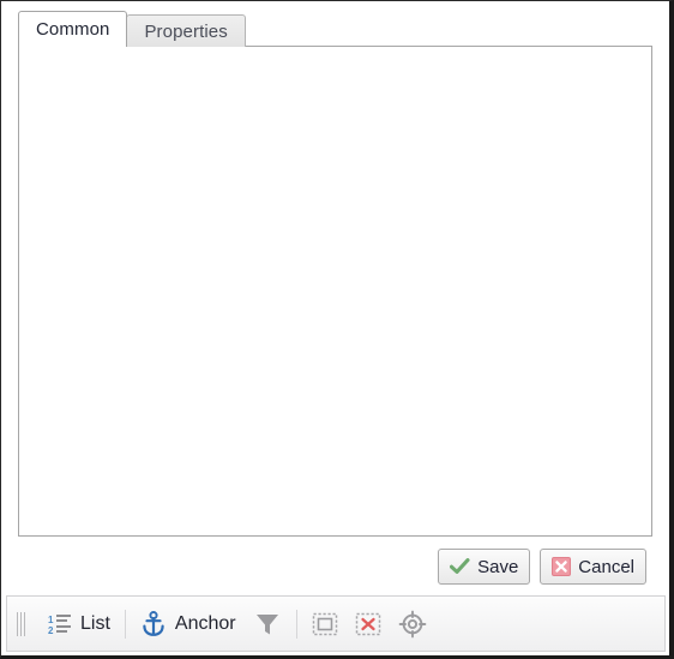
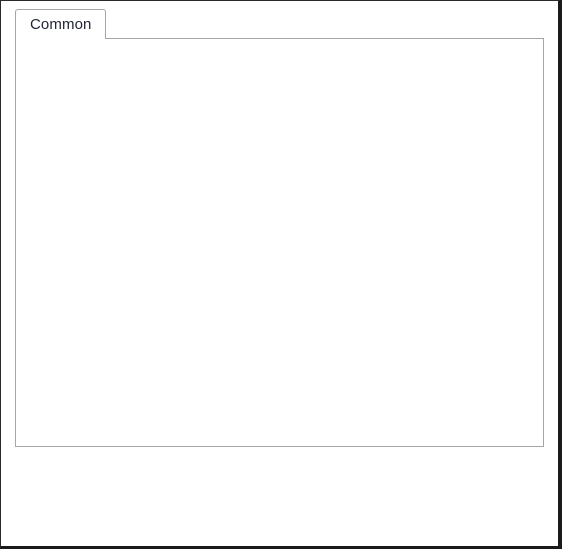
  Common
- Properties
- Save
- Cancel
- 1
- 2
- List
- Anchor
